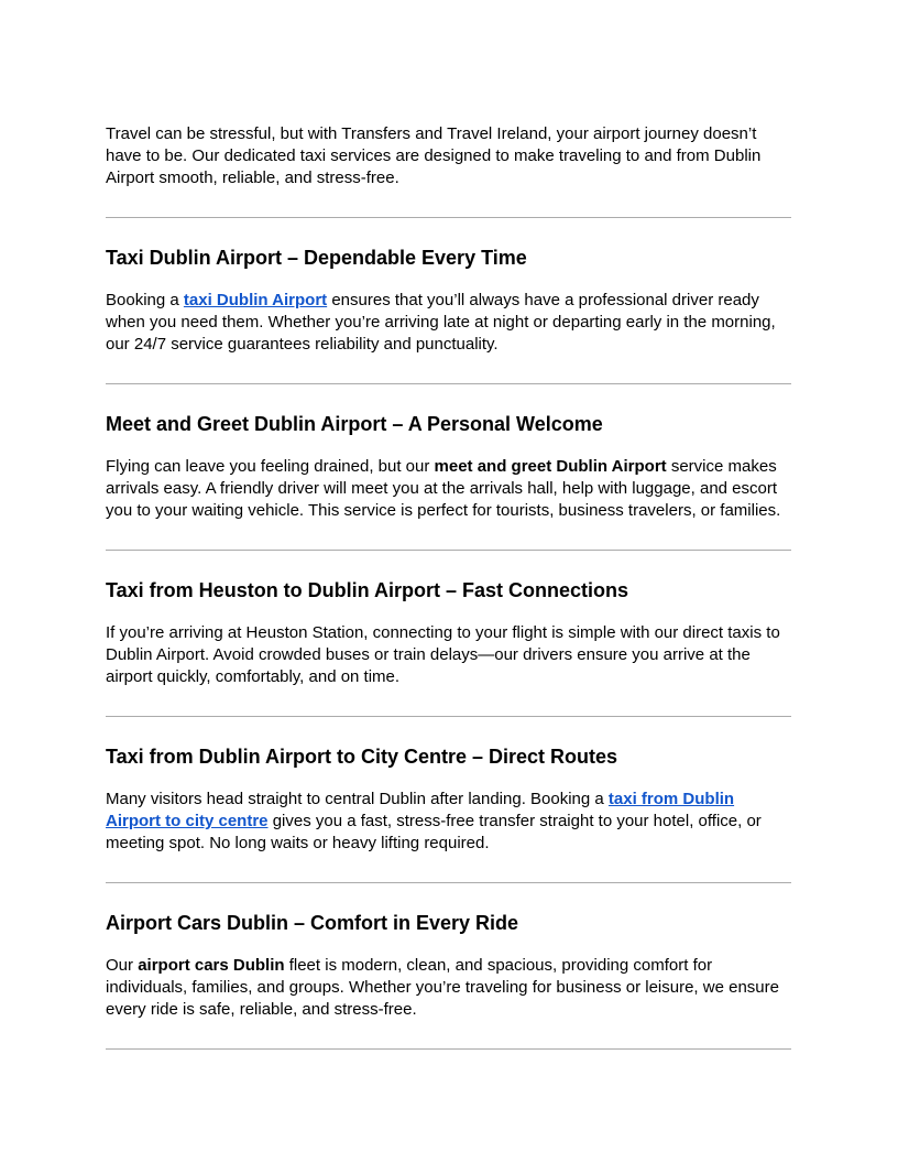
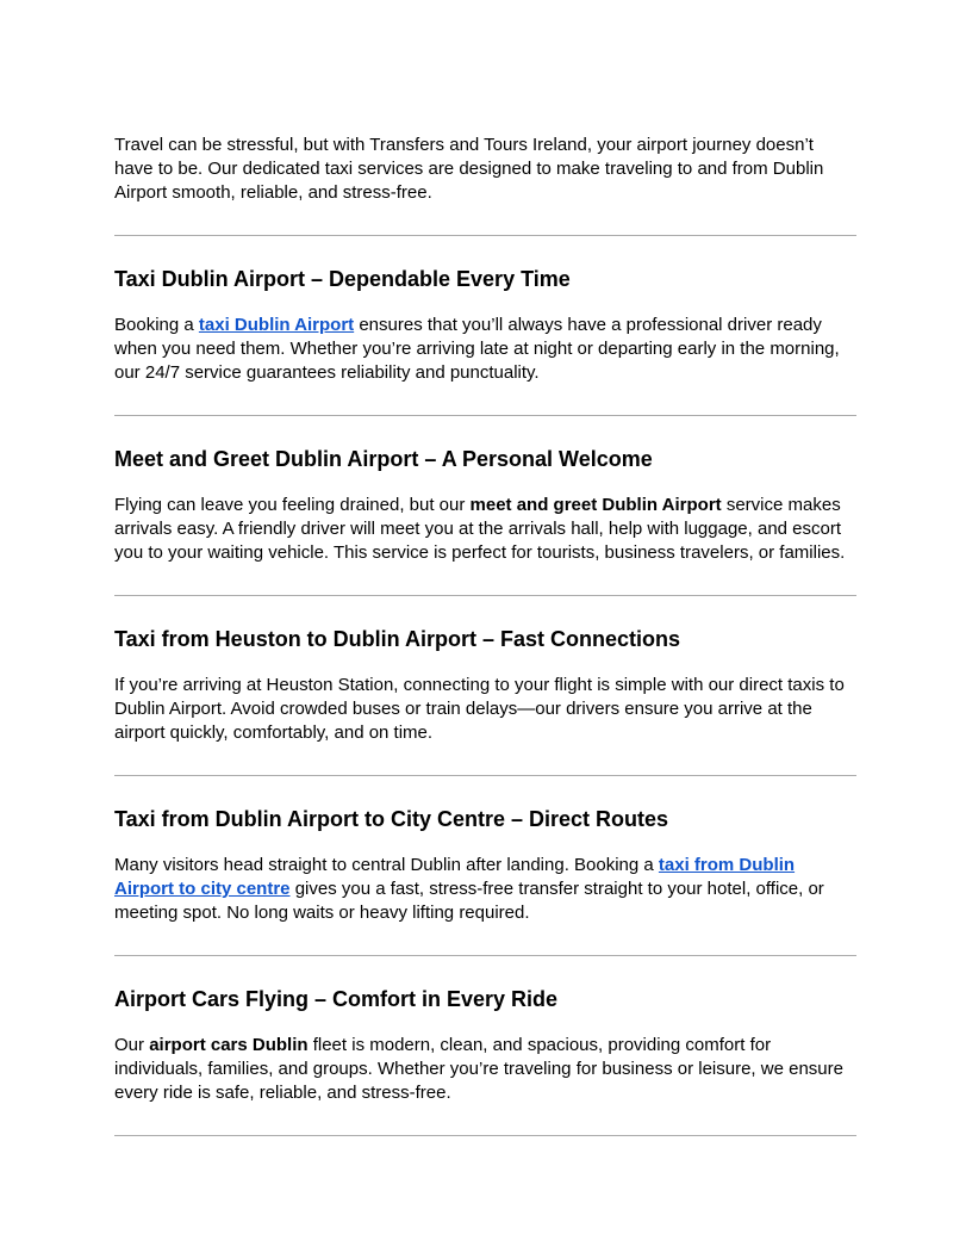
- Travel can be stressful, but with Transfers and Travel Ireland, your airport journey doesn’t have to be. Our dedicated taxi services are designed to make traveling to and from Dublin Airport smooth, reliable, and stress-free.
+ Travel can be stressful, but with Transfers and Tours Ireland, your airport journey doesn’t have to be. Our dedicated taxi services are designed to make traveling to and from Dublin Airport smooth, reliable, and stress-free.
  Taxi Dublin Airport – Dependable Every Time
  Booking a taxi Dublin Airport ensures that you’ll always have a professional driver ready when you need them. Whether you’re arriving late at night or departing early in the morning, our 24/7 service guarantees reliability and punctuality.
  Meet and Greet Dublin Airport – A Personal Welcome
  Flying can leave you feeling drained, but our meet and greet Dublin Airport service makes arrivals easy. A friendly driver will meet you at the arrivals hall, help with luggage, and escort you to your waiting vehicle. This service is perfect for tourists, business travelers, or families.
  Taxi from Heuston to Dublin Airport – Fast Connections
  If you’re arriving at Heuston Station, connecting to your flight is simple with our direct taxis to Dublin Airport. Avoid crowded buses or train delays—our drivers ensure you arrive at the airport quickly, comfortably, and on time.
  Taxi from Dublin Airport to City Centre – Direct Routes
  Many visitors head straight to central Dublin after landing. Booking a taxi from Dublin Airport to city centre gives you a fast, stress-free transfer straight to your hotel, office, or meeting spot. No long waits or heavy lifting required.
- Airport Cars Dublin – Comfort in Every Ride
+ Airport Cars Flying – Comfort in Every Ride
  Our airport cars Dublin fleet is modern, clean, and spacious, providing comfort for individuals, families, and groups. Whether you’re traveling for business or leisure, we ensure every ride is safe, reliable, and stress-free.
